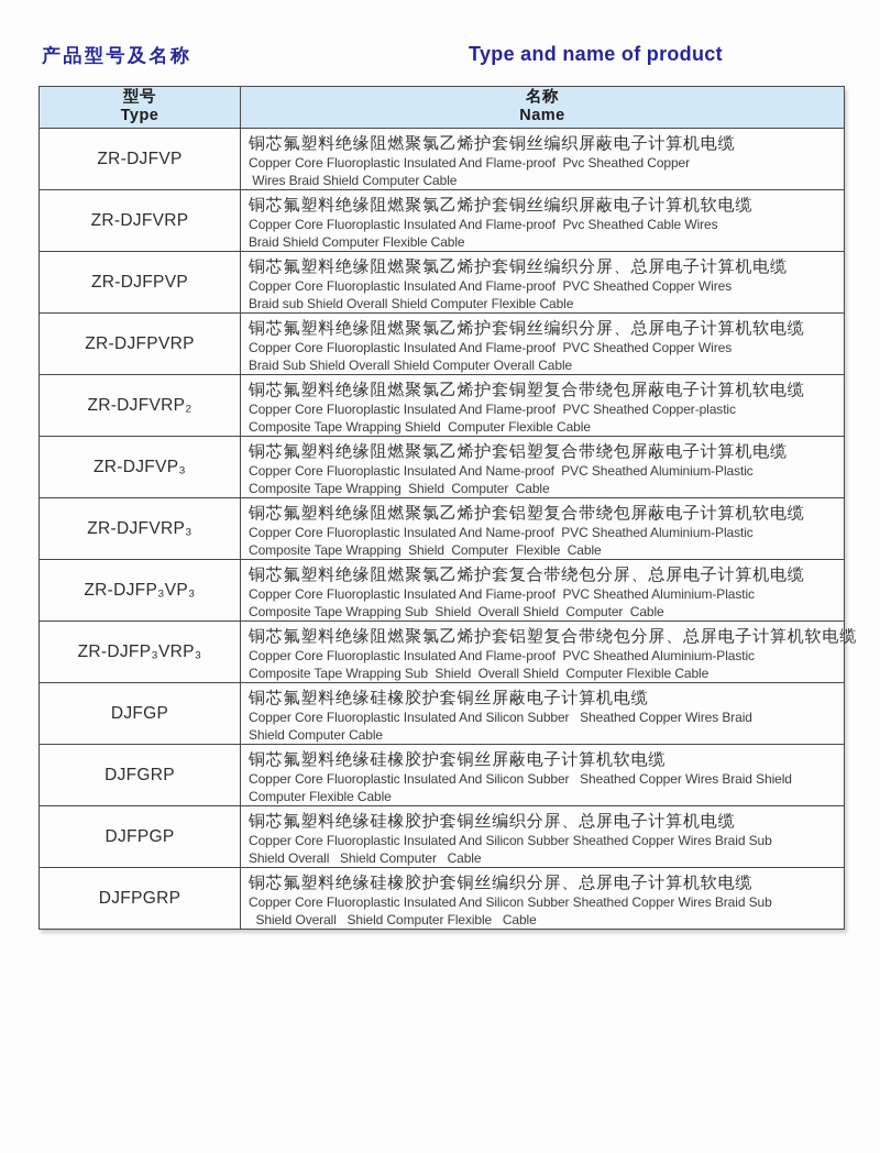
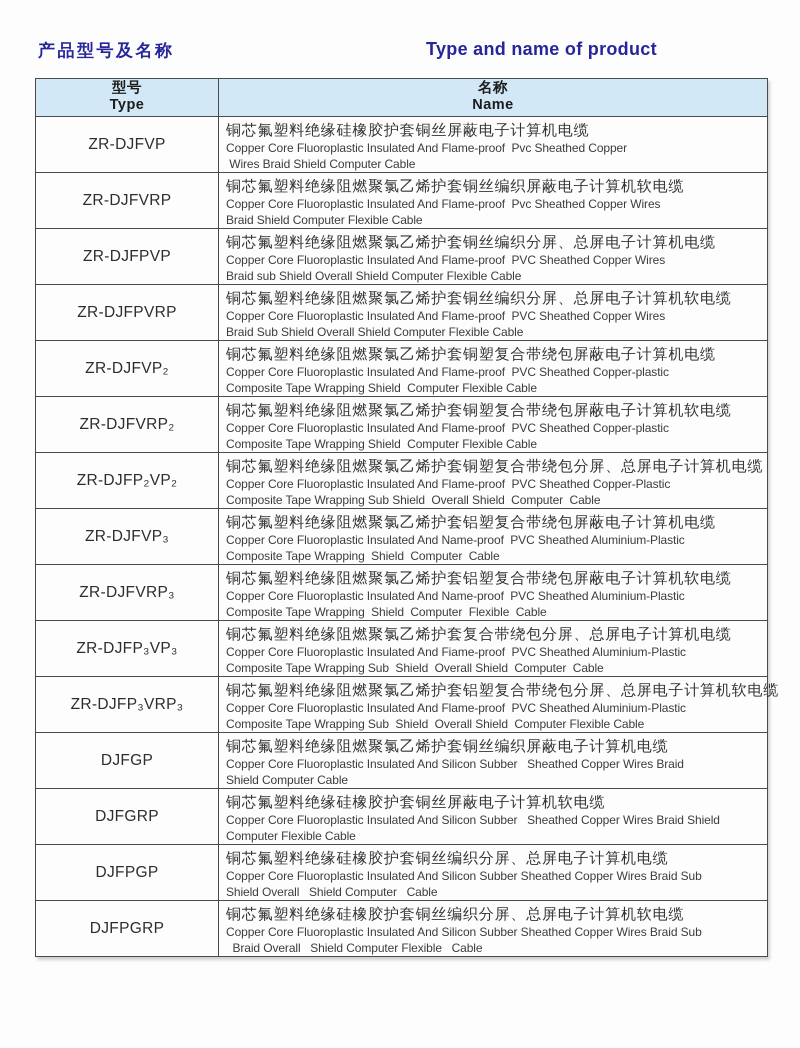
  产品型号及名称
  Type and name of product
  型号 Type	名称 Name
- ZR-DJFVP	铜芯氟塑料绝缘阻燃聚氯乙烯护套铜丝编织屏蔽电子计算机电缆 Copper Core Fluoroplastic Insulated And Flame-proof Pvc Sheathed Copper Wires Braid Shield Computer Cable
+ ZR-DJFVP	铜芯氟塑料绝缘硅橡胶护套铜丝屏蔽电子计算机电缆 Copper Core Fluoroplastic Insulated And Flame-proof Pvc Sheathed Copper Wires Braid Shield Computer Cable
- ZR-DJFVRP	铜芯氟塑料绝缘阻燃聚氯乙烯护套铜丝编织屏蔽电子计算机软电缆 Copper Core Fluoroplastic Insulated And Flame-proof Pvc Sheathed Cable Wires Braid Shield Computer Flexible Cable
+ ZR-DJFVRP	铜芯氟塑料绝缘阻燃聚氯乙烯护套铜丝编织屏蔽电子计算机软电缆 Copper Core Fluoroplastic Insulated And Flame-proof Pvc Sheathed Copper Wires Braid Shield Computer Flexible Cable
  ZR-DJFPVP	铜芯氟塑料绝缘阻燃聚氯乙烯护套铜丝编织分屏、总屏电子计算机电缆 Copper Core Fluoroplastic Insulated And Flame-proof PVC Sheathed Copper Wires Braid sub Shield Overall Shield Computer Flexible Cable
- ZR-DJFPVRP	铜芯氟塑料绝缘阻燃聚氯乙烯护套铜丝编织分屏、总屏电子计算机软电缆 Copper Core Fluoroplastic Insulated And Flame-proof PVC Sheathed Copper Wires Braid Sub Shield Overall Shield Computer Overall Cable
+ ZR-DJFPVRP	铜芯氟塑料绝缘阻燃聚氯乙烯护套铜丝编织分屏、总屏电子计算机软电缆 Copper Core Fluoroplastic Insulated And Flame-proof PVC Sheathed Copper Wires Braid Sub Shield Overall Shield Computer Flexible Cable
+ ZR-DJFVP₂	铜芯氟塑料绝缘阻燃聚氯乙烯护套铜塑复合带绕包屏蔽电子计算机电缆 Copper Core Fluoroplastic Insulated And Flame-proof PVC Sheathed Copper-plastic Composite Tape Wrapping Shield Computer Flexible Cable
  ZR-DJFVRP₂	铜芯氟塑料绝缘阻燃聚氯乙烯护套铜塑复合带绕包屏蔽电子计算机软电缆 Copper Core Fluoroplastic Insulated And Flame-proof PVC Sheathed Copper-plastic Composite Tape Wrapping Shield Computer Flexible Cable
+ ZR-DJFP₂VP₂	铜芯氟塑料绝缘阻燃聚氯乙烯护套铜塑复合带绕包分屏、总屏电子计算机电缆 Copper Core Fluoroplastic Insulated And Flame-proof PVC Sheathed Copper-Plastic Composite Tape Wrapping Sub Shield Overall Shield Computer Cable
  ZR-DJFVP₃	铜芯氟塑料绝缘阻燃聚氯乙烯护套铝塑复合带绕包屏蔽电子计算机电缆 Copper Core Fluoroplastic Insulated And Name-proof PVC Sheathed Aluminium-Plastic Composite Tape Wrapping Shield Computer Cable
  ZR-DJFVRP₃	铜芯氟塑料绝缘阻燃聚氯乙烯护套铝塑复合带绕包屏蔽电子计算机软电缆 Copper Core Fluoroplastic Insulated And Name-proof PVC Sheathed Aluminium-Plastic Composite Tape Wrapping Shield Computer Flexible Cable
  ZR-DJFP₃VP₃	铜芯氟塑料绝缘阻燃聚氯乙烯护套复合带绕包分屏、总屏电子计算机电缆 Copper Core Fluoroplastic Insulated And Fiame-proof PVC Sheathed Aluminium-Plastic Composite Tape Wrapping Sub Shield Overall Shield Computer Cable
  ZR-DJFP₃VRP₃	铜芯氟塑料绝缘阻燃聚氯乙烯护套铝塑复合带绕包分屏、总屏电子计算机软电缆 Copper Core Fluoroplastic Insulated And Flame-proof PVC Sheathed Aluminium-Plastic Composite Tape Wrapping Sub Shield Overall Shield Computer Flexible Cable
- DJFGP	铜芯氟塑料绝缘硅橡胶护套铜丝屏蔽电子计算机电缆 Copper Core Fluoroplastic Insulated And Silicon Subber Sheathed Copper Wires Braid Shield Computer Cable
+ DJFGP	铜芯氟塑料绝缘阻燃聚氯乙烯护套铜丝编织屏蔽电子计算机电缆 Copper Core Fluoroplastic Insulated And Silicon Subber Sheathed Copper Wires Braid Shield Computer Cable
  DJFGRP	铜芯氟塑料绝缘硅橡胶护套铜丝屏蔽电子计算机软电缆 Copper Core Fluoroplastic Insulated And Silicon Subber Sheathed Copper Wires Braid Shield Computer Flexible Cable
  DJFPGP	铜芯氟塑料绝缘硅橡胶护套铜丝编织分屏、总屏电子计算机电缆 Copper Core Fluoroplastic Insulated And Silicon Subber Sheathed Copper Wires Braid Sub Shield Overall Shield Computer Cable
- DJFPGRP	铜芯氟塑料绝缘硅橡胶护套铜丝编织分屏、总屏电子计算机软电缆 Copper Core Fluoroplastic Insulated And Silicon Subber Sheathed Copper Wires Braid Sub Shield Overall Shield Computer Flexible Cable
+ DJFPGRP	铜芯氟塑料绝缘硅橡胶护套铜丝编织分屏、总屏电子计算机软电缆 Copper Core Fluoroplastic Insulated And Silicon Subber Sheathed Copper Wires Braid Sub Braid Overall Shield Computer Flexible Cable
